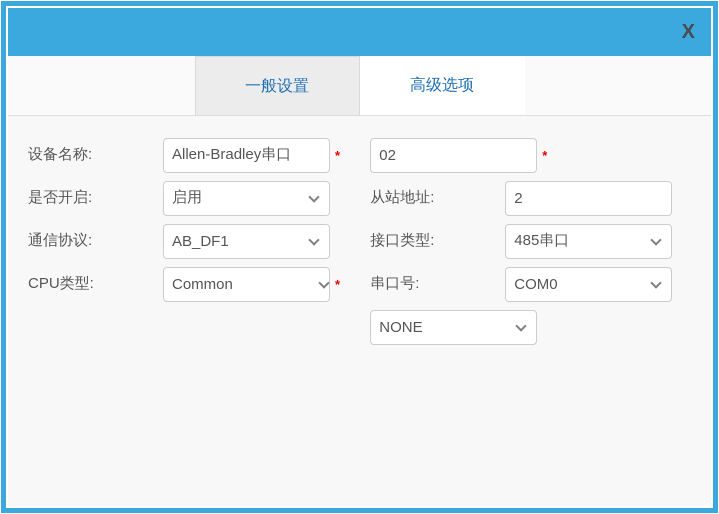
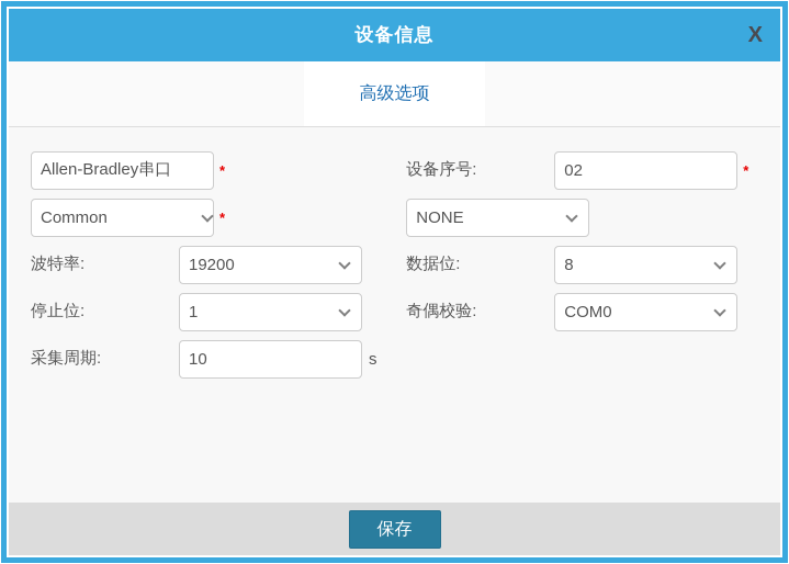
+ 设备信息
  X
- 一般设置
  高级选项
- 设备名称:
  Allen-Bradley串口
  *
- 是否开启:
- 启用
- 通信协议:
- AB_DF1
- CPU类型:
  Common
  *
+ 波特率:
+ 19200
+ 停止位:
+ 1
+ 采集周期:
+ 10
+ s
+ 设备序号:
  02
  *
- 从站地址:
- 2
- 接口类型:
- 485串口
- 串口号:
- COM0
+ NONE
+ 数据位:
+ 8
+ 奇偶校验:
- NONE
+ COM0
+ 保存
